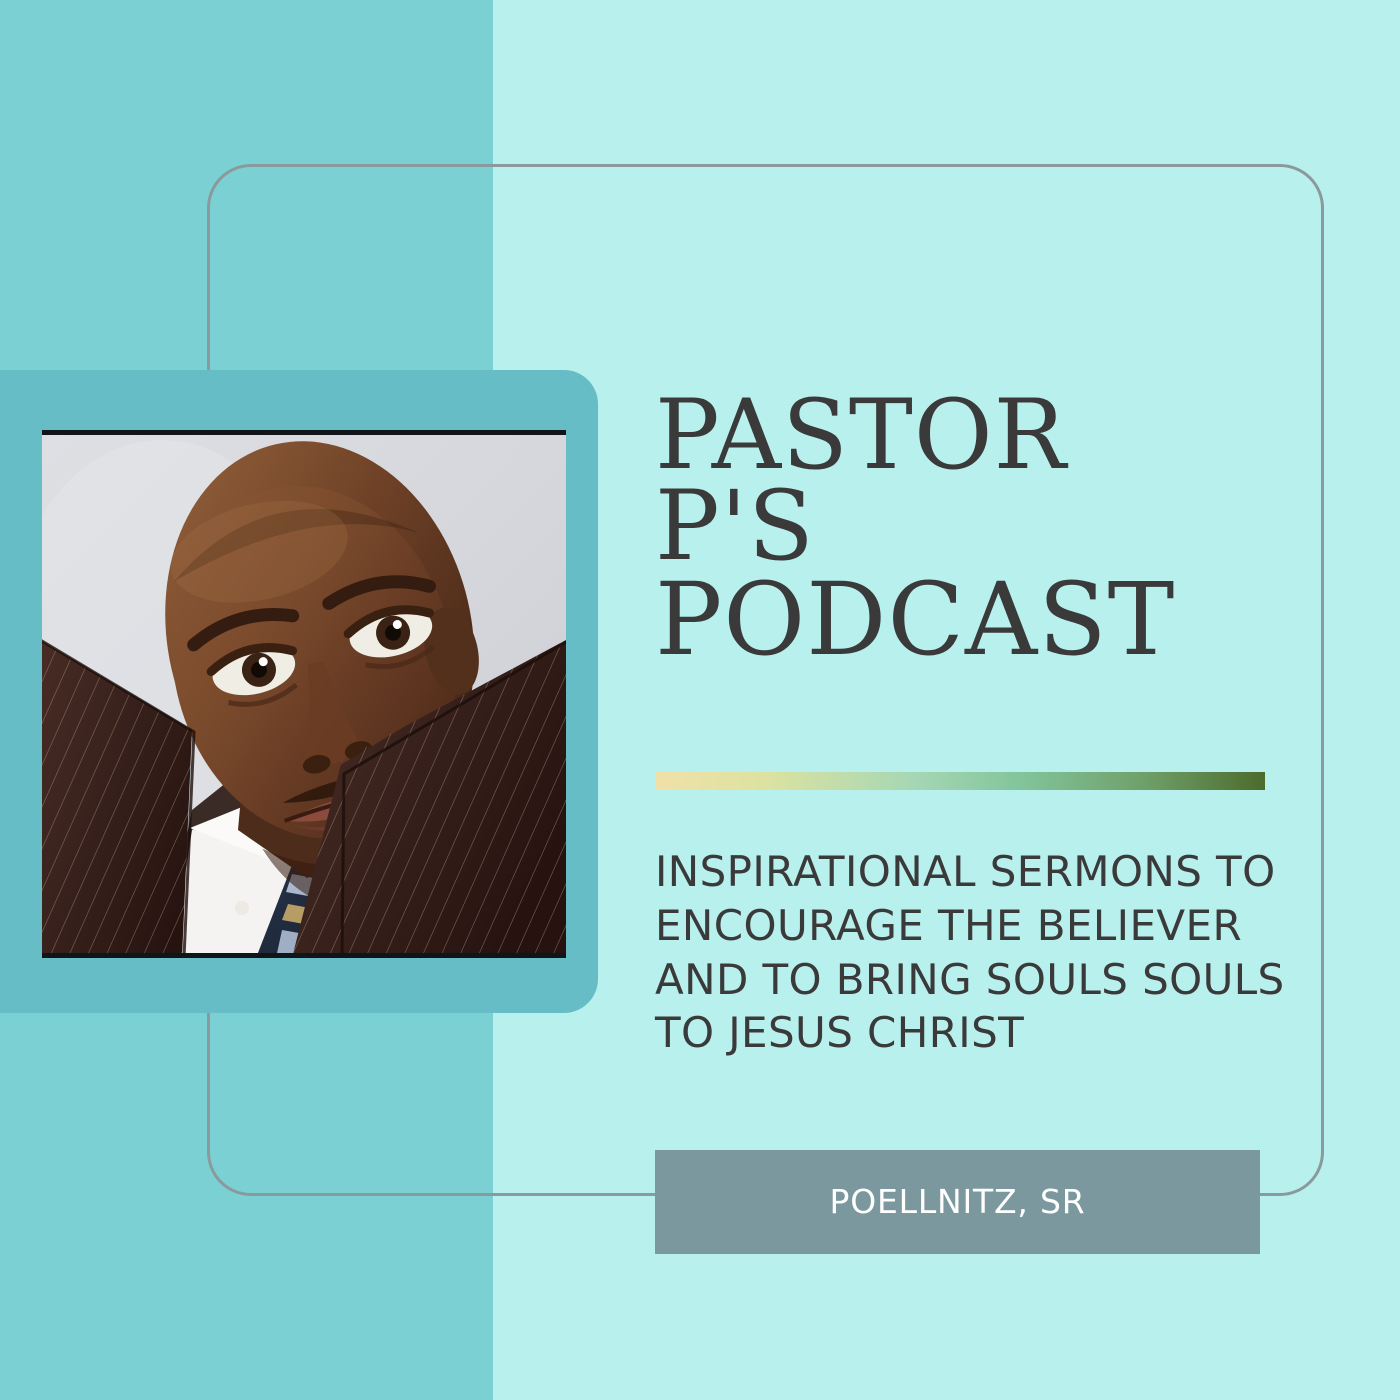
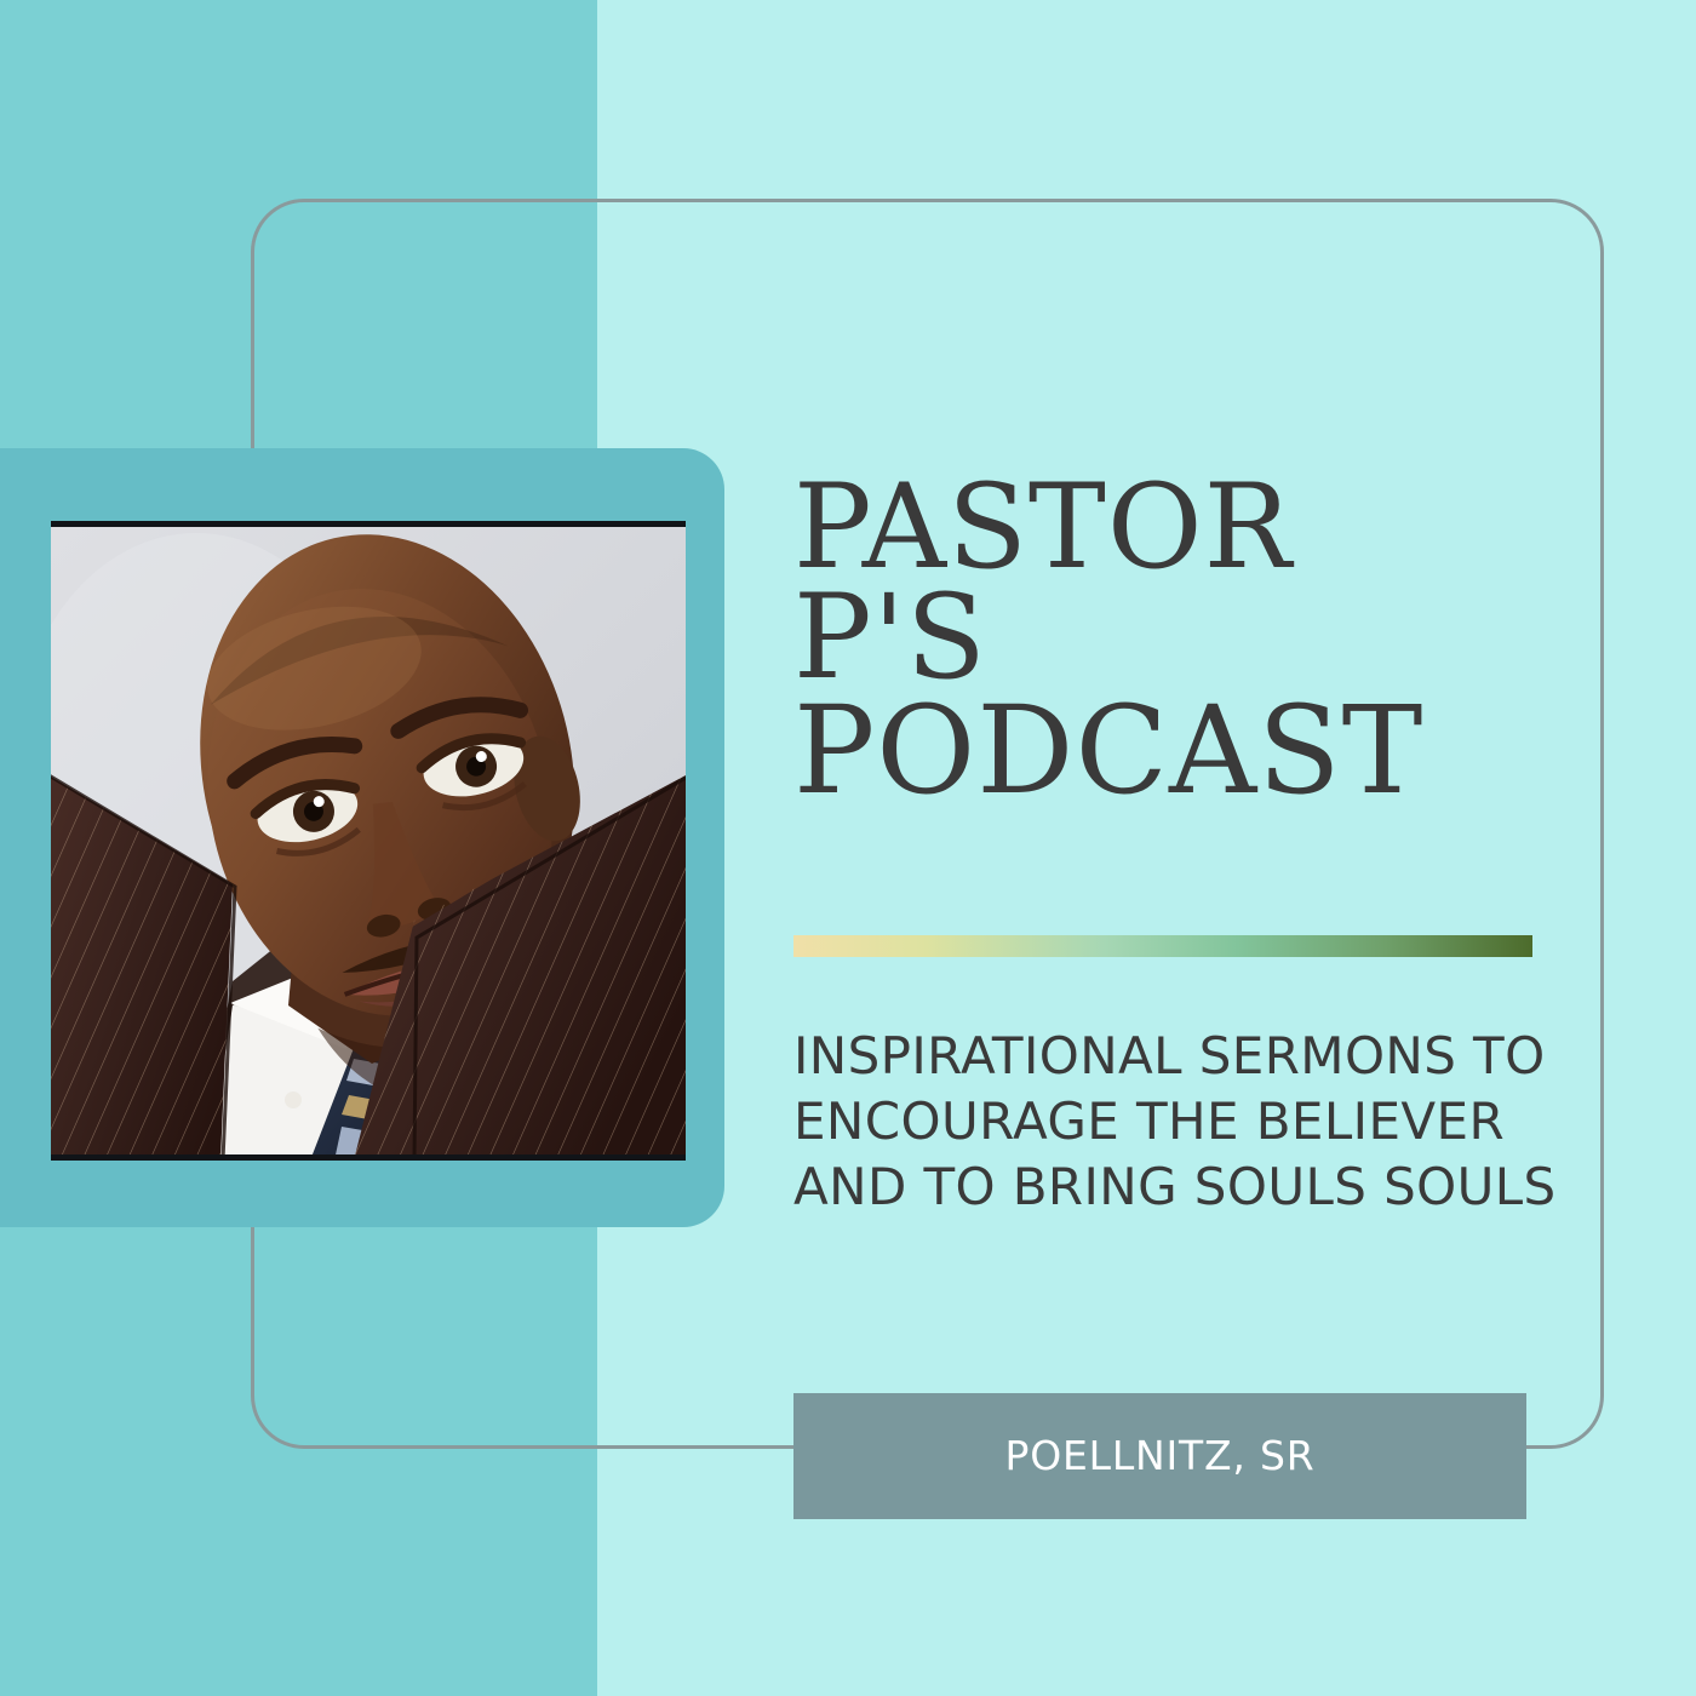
  PASTOR
  P'S
  PODCAST
  INSPIRATIONAL SERMONS TO
  ENCOURAGE THE BELIEVER
  AND TO BRING SOULS SOULS
- TO JESUS CHRIST
  POELLNITZ, SR
